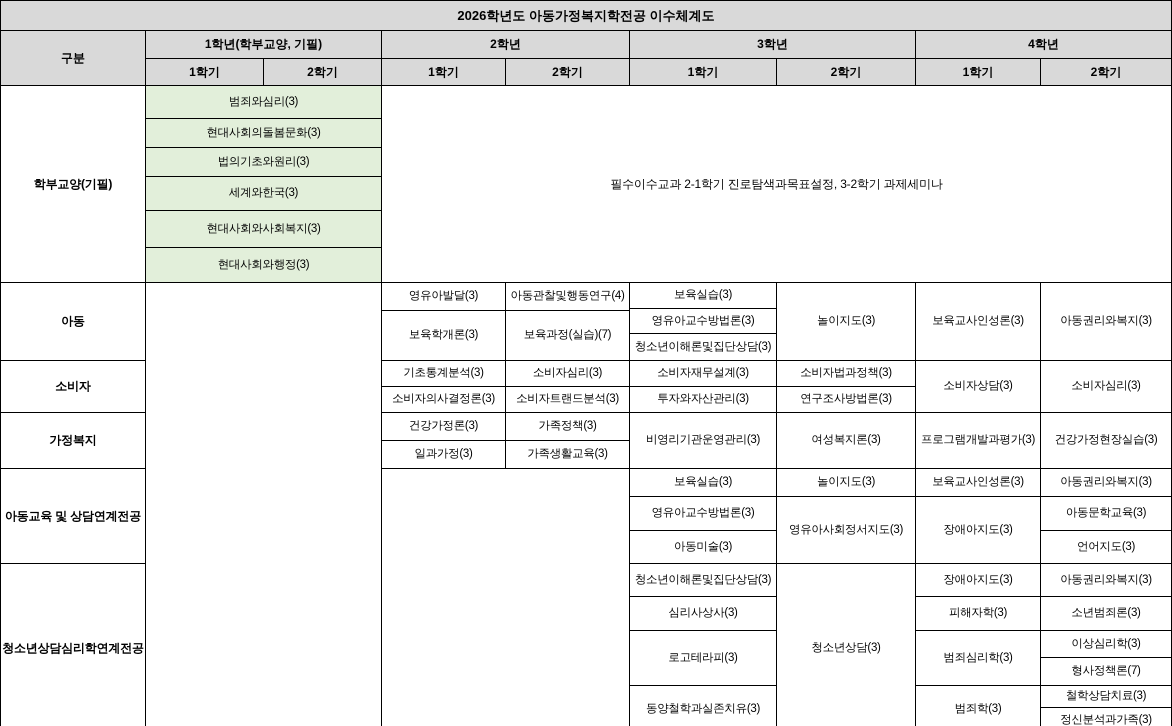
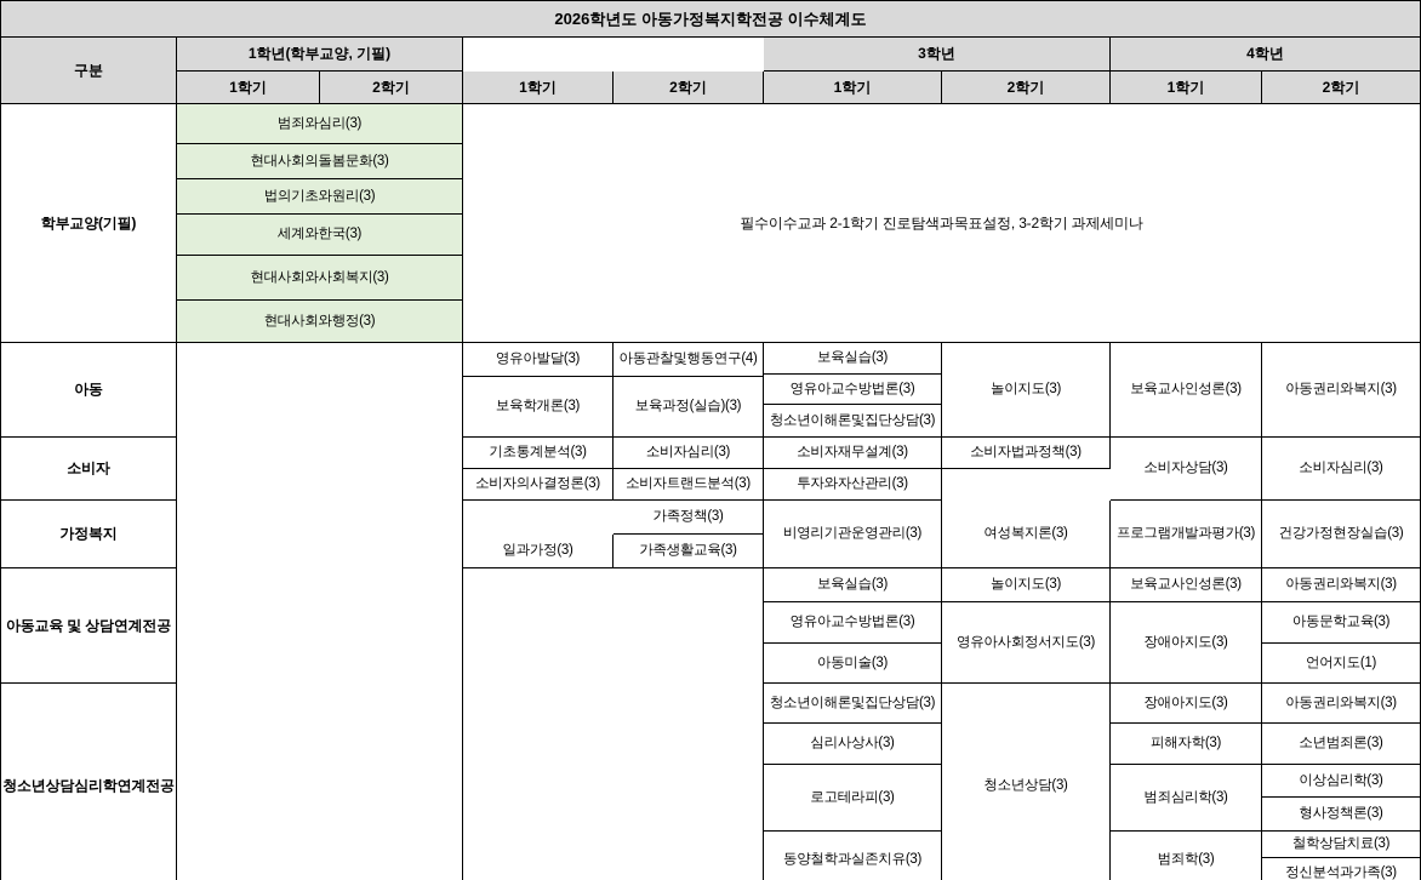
  2026학년도 아동가정복지학전공 이수체계도
  구분
  1학년(학부교양, 기필)
- 2학년
  3학년
  4학년
  1학기
  2학기
  1학기
  2학기
  1학기
  2학기
  1학기
  2학기
  학부교양(기필)
  범죄와심리(3)
  현대사회의돌봄문화(3)
  법의기초와원리(3)
  세계와한국(3)
  현대사회와사회복지(3)
  현대사회와행정(3)
  필수이수교과 2-1학기 진로탐색과목표설정, 3-2학기 과제세미나
  아동
  영유아발달(3)
  보육학개론(3)
  아동관찰및행동연구(4)
- 보육과정(실습)(7)
+ 보육과정(실습)(3)
  보육실습(3)
  영유아교수방법론(3)
  청소년이해론및집단상담(3)
  놀이지도(3)
  보육교사인성론(3)
  아동권리와복지(3)
  소비자
  기초통계분석(3)
  소비자의사결정론(3)
  소비자심리(3)
  소비자트랜드분석(3)
  소비자재무설계(3)
  투자와자산관리(3)
  소비자법과정책(3)
- 연구조사방법론(3)
  소비자상담(3)
  소비자심리(3)
  가정복지
- 건강가정론(3)
  일과가정(3)
  가족정책(3)
  가족생활교육(3)
  비영리기관운영관리(3)
  여성복지론(3)
  프로그램개발과평가(3)
  건강가정현장실습(3)
  아동교육 및 상담연계전공
  보육실습(3)
  영유아교수방법론(3)
  아동미술(3)
  놀이지도(3)
  영유아사회정서지도(3)
  보육교사인성론(3)
  장애아지도(3)
  아동권리와복지(3)
  아동문학교육(3)
- 언어지도(3)
+ 언어지도(1)
  청소년상담심리학연계전공
  청소년이해론및집단상담(3)
  심리사상사(3)
  로고테라피(3)
  동양철학과실존치유(3)
  청소년상담(3)
  장애아지도(3)
  피해자학(3)
  범죄심리학(3)
  범죄학(3)
  아동권리와복지(3)
  소년범죄론(3)
  이상심리학(3)
- 형사정책론(7)
+ 형사정책론(3)
  철학상담치료(3)
  정신분석과가족(3)
